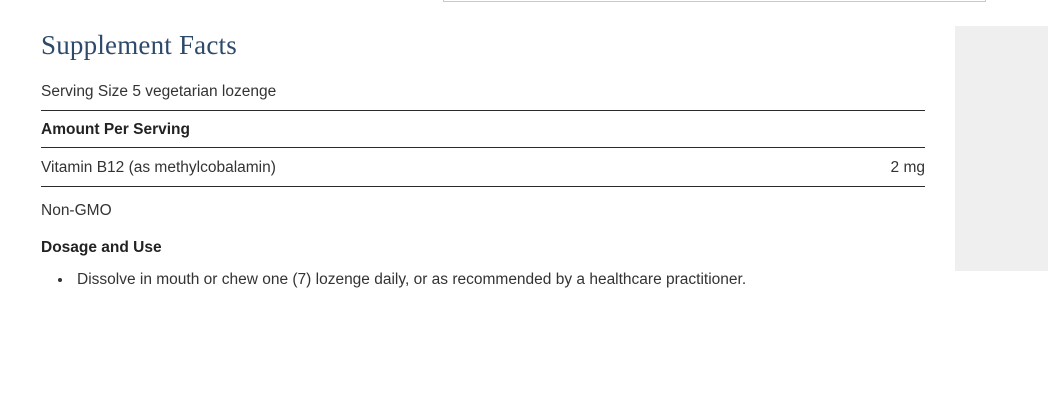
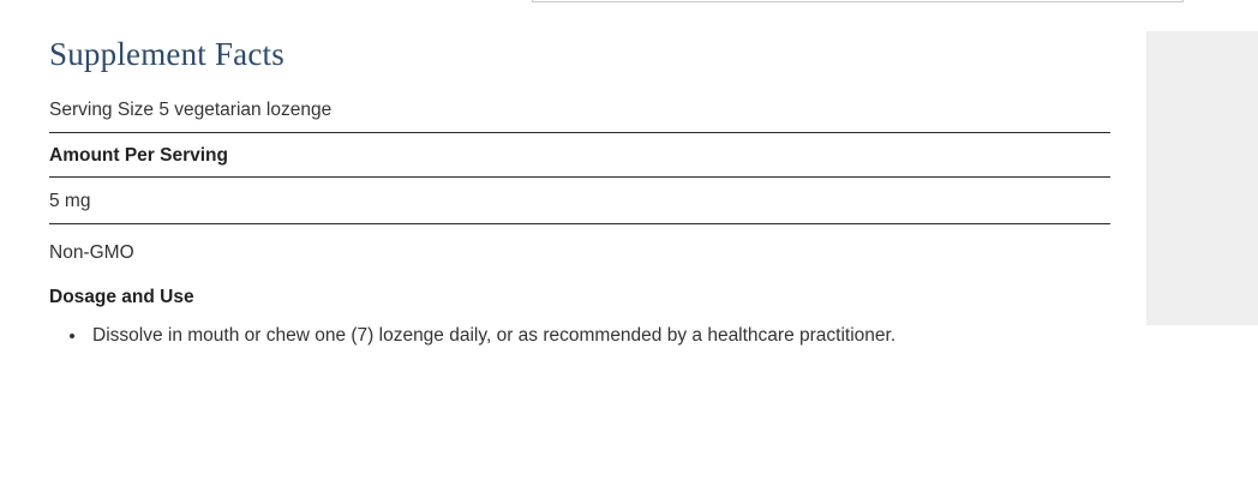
  Supplement Facts
  Serving Size 5 vegetarian lozenge
  Amount Per Serving
- Vitamin B12 (as methylcobalamin)
- 2 mg
+ 5 mg
  Non-GMO
  Dosage and Use
  Dissolve in mouth or chew one (7) lozenge daily, or as recommended by a healthcare practitioner.
